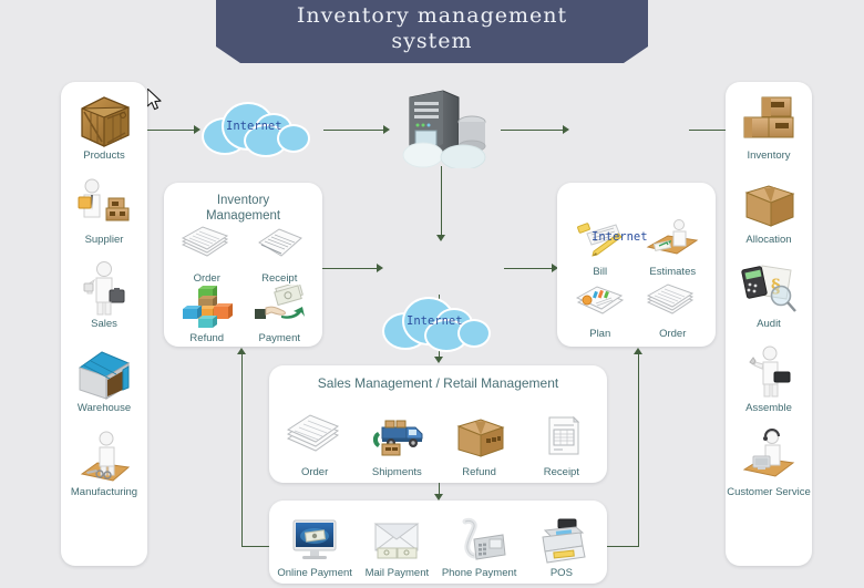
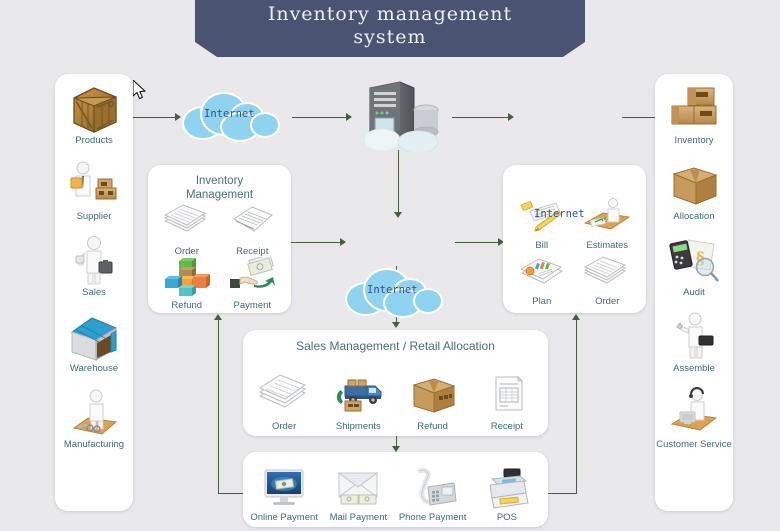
  Inventory management
  system
  Products
  Supplier
  Sales
  Warehouse
  Manufacturing
  Inventory
  Allocation
  §
  Audit
  Assemble
  Customer Service
  Internet
  Internet
  Internet
  Inventory
  Management
  Order
  Receipt
  Refund
  Payment
  Bill
  Estimates
  Plan
  Order
- Sales Management / Retail Management
+ Sales Management / Retail Allocation
  Order
  Shipments
  Refund
  Receipt
  Online Payment
  Mail Payment
  Phone Payment
  POS
